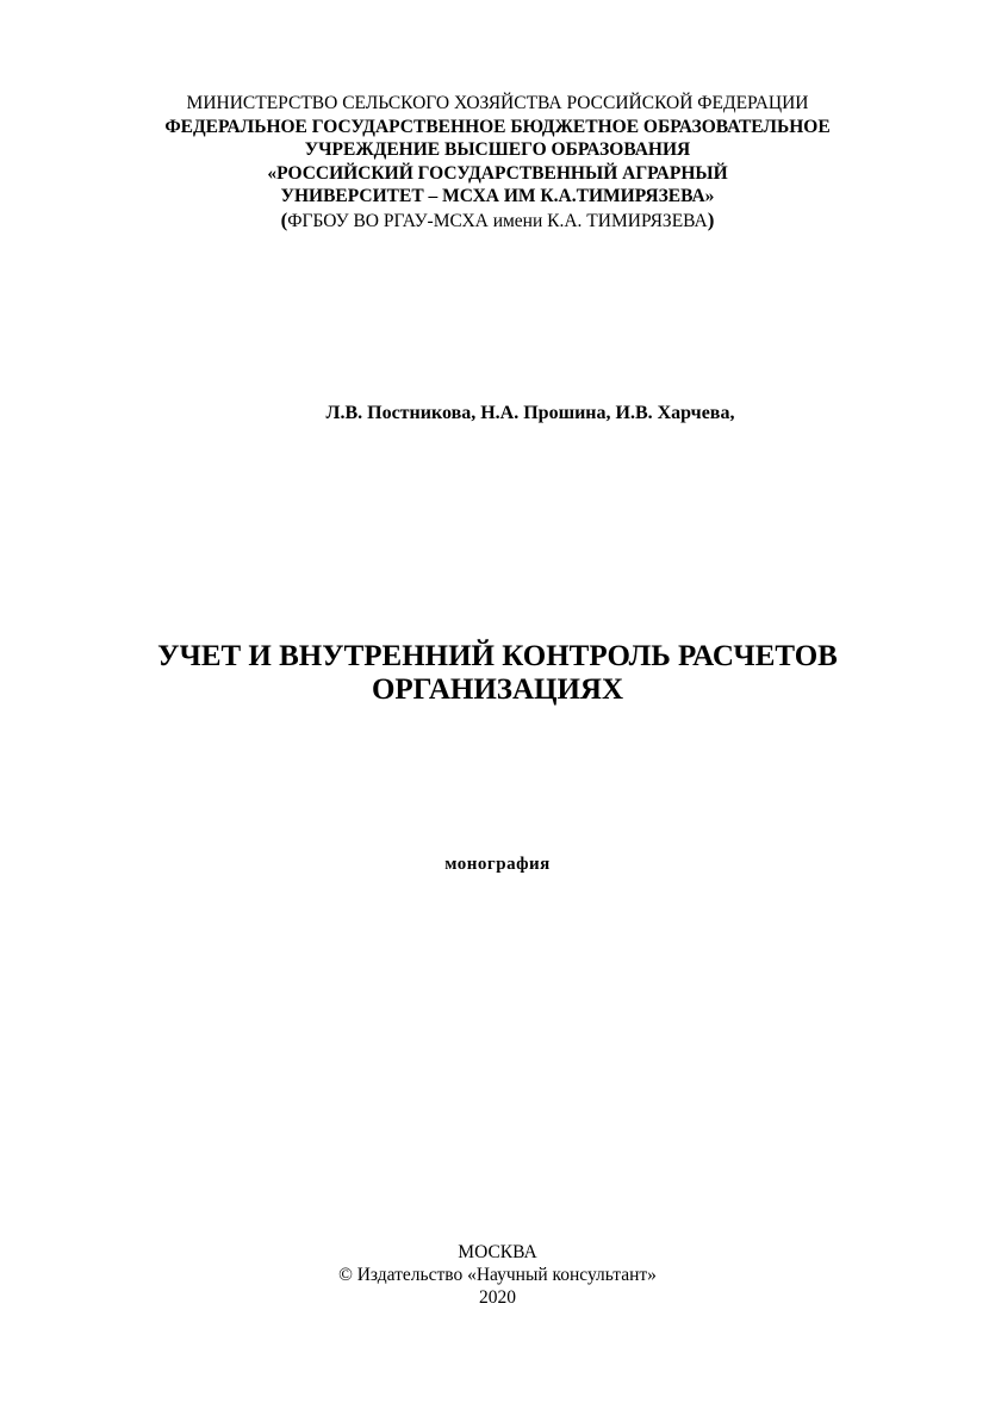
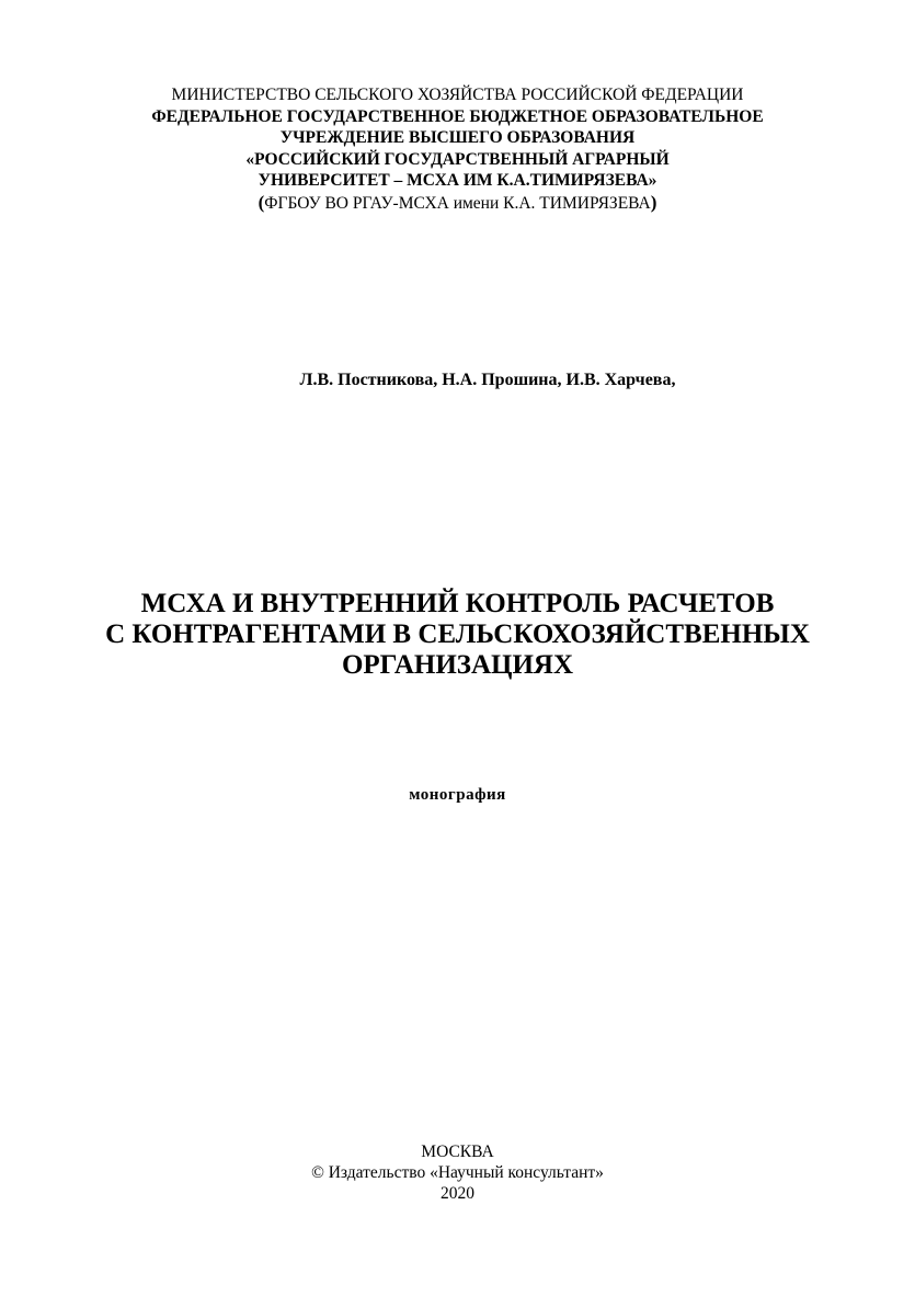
  МИНИСТЕРСТВО СЕЛЬСКОГО ХОЗЯЙСТВА РОССИЙСКОЙ ФЕДЕРАЦИИ
  ФЕДЕРАЛЬНОЕ ГОСУДАРСТВЕННОЕ БЮДЖЕТНОЕ ОБРАЗОВАТЕЛЬНОЕ
  УЧРЕЖДЕНИЕ ВЫСШЕГО ОБРАЗОВАНИЯ
  «РОССИЙСКИЙ ГОСУДАРСТВЕННЫЙ АГРАРНЫЙ
  УНИВЕРСИТЕТ – МСХА ИМ К.А.ТИМИРЯЗЕВА»
  (ФГБОУ ВО РГАУ-МСХА имени К.А. ТИМИРЯЗЕВА)
  Л.В. Постникова, Н.А. Прошина, И.В. Харчева,
- УЧЕТ И ВНУТРЕННИЙ КОНТРОЛЬ РАСЧЕТОВ
+ МСХА И ВНУТРЕННИЙ КОНТРОЛЬ РАСЧЕТОВ
+ С КОНТРАГЕНТАМИ В СЕЛЬСКОХОЗЯЙСТВЕННЫХ
  ОРГАНИЗАЦИЯХ
  монография
  МОСКВА
  © Издательство «Научный консультант»
  2020
